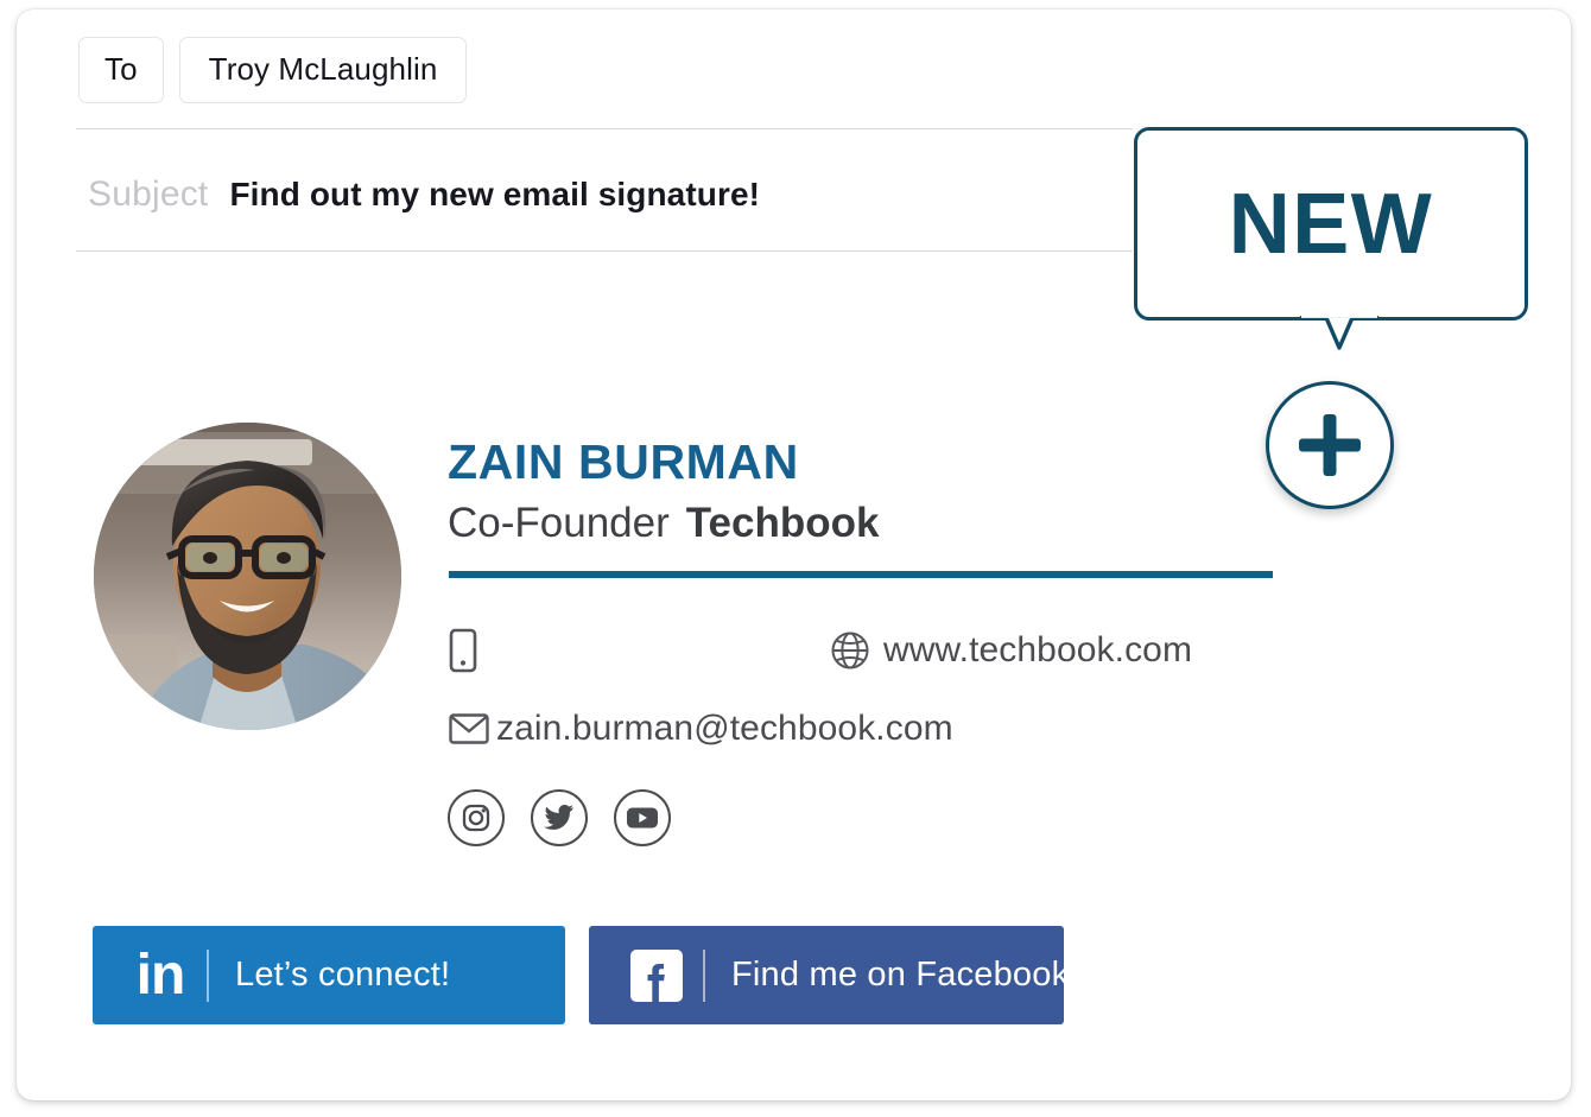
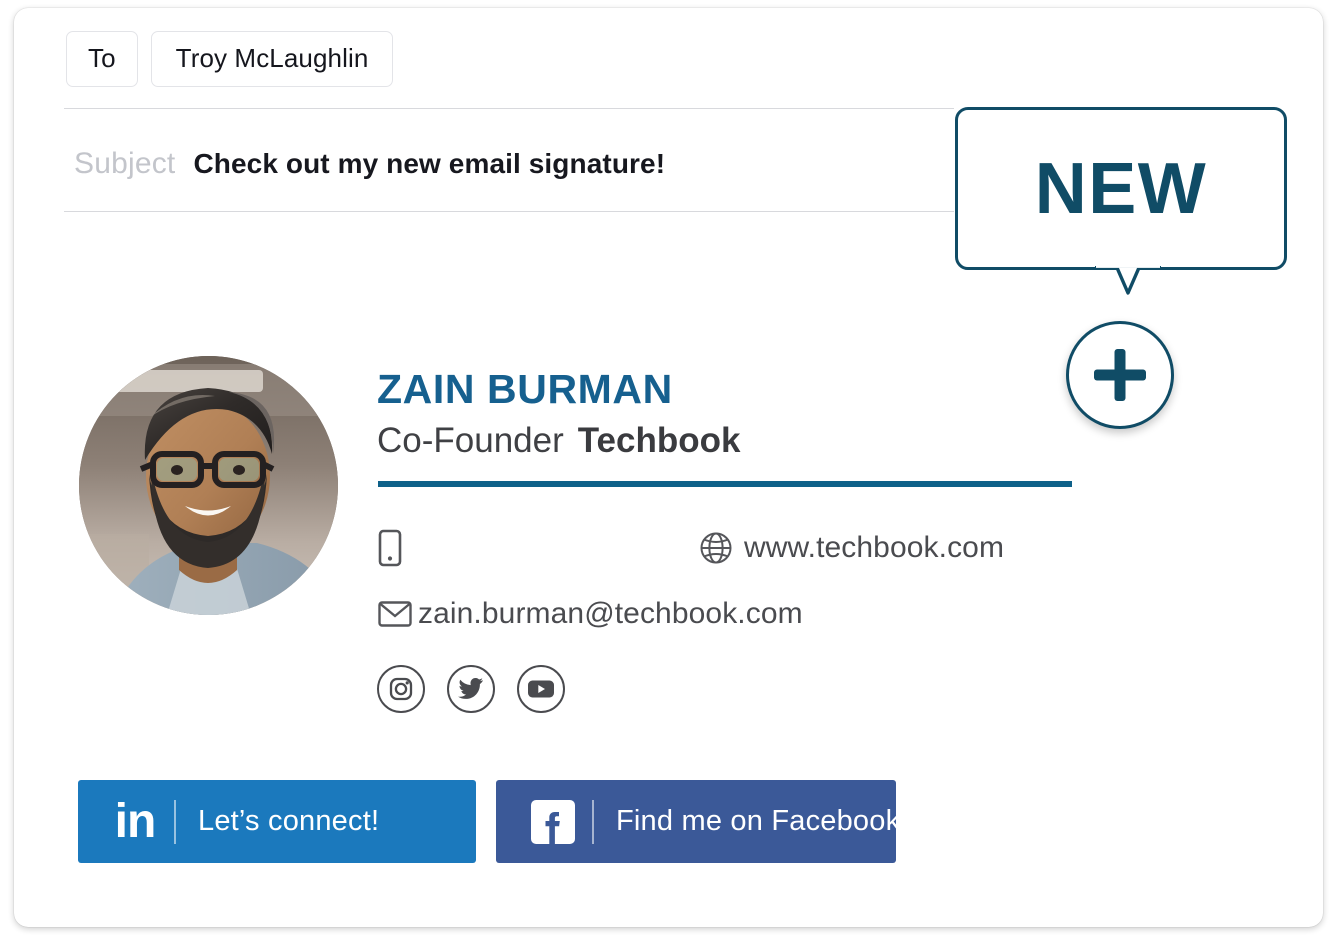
  To
  Troy McLaughlin
  Subject
- Find out my new email signature!
+ Check out my new email signature!
  ZAIN BURMAN
  Co-Founder Techbook
  www.techbook.com
  zain.burman@techbook.com
  in
  Let’s connect!
  Find me on Facebook
  NEW
